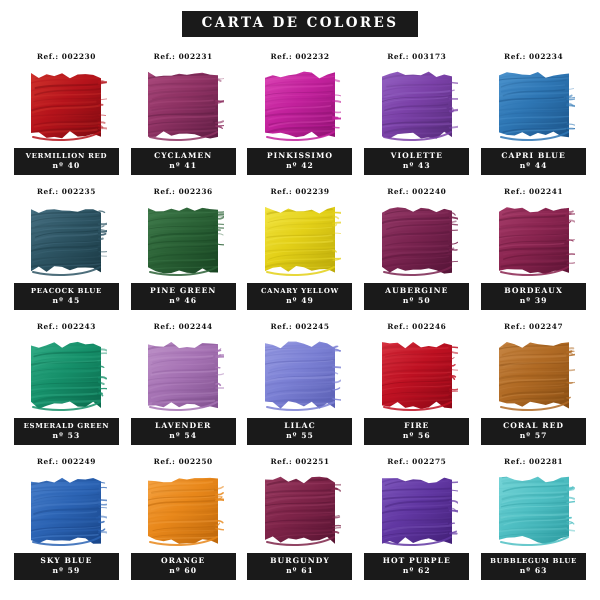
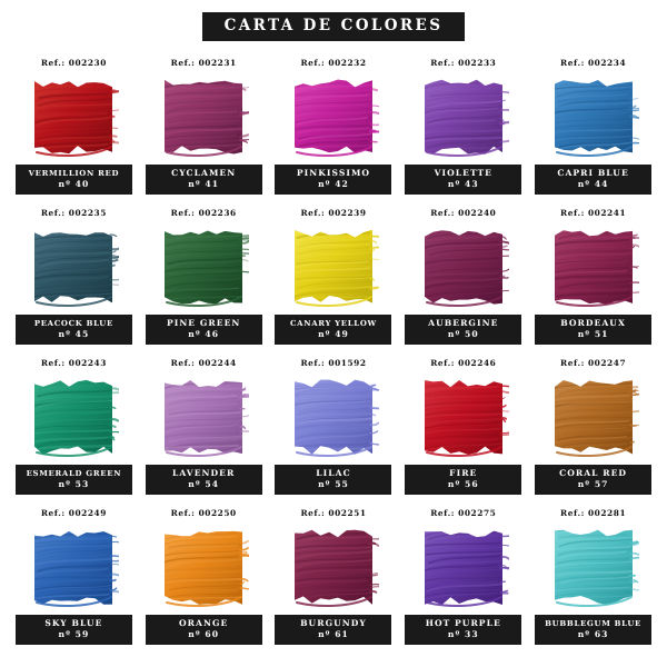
  CARTA DE COLORES
  Ref.: 002230
  VERMILLION RED
  nº 40
  Ref.: 002231
  CYCLAMEN
  nº 41
  Ref.: 002232
  PINKISSIMO
  nº 42
- Ref.: 003173
+ Ref.: 002233
  VIOLETTE
  nº 43
  Ref.: 002234
  CAPRI BLUE
  nº 44
  Ref.: 002235
  PEACOCK BLUE
  nº 45
  Ref.: 002236
  PINE GREEN
  nº 46
  Ref.: 002239
  CANARY YELLOW
  nº 49
  Ref.: 002240
  AUBERGINE
  nº 50
  Ref.: 002241
  BORDEAUX
- nº 39
+ nº 51
  Ref.: 002243
  ESMERALD GREEN
  nº 53
  Ref.: 002244
  LAVENDER
  nº 54
- Ref.: 002245
+ Ref.: 001592
  LILAC
  nº 55
  Ref.: 002246
  FIRE
  nº 56
  Ref.: 002247
  CORAL RED
  nº 57
  Ref.: 002249
  SKY BLUE
  nº 59
  Ref.: 002250
  ORANGE
  nº 60
  Ref.: 002251
  BURGUNDY
  nº 61
  Ref.: 002275
  HOT PURPLE
- nº 62
+ nº 33
  Ref.: 002281
  BUBBLEGUM BLUE
  nº 63
